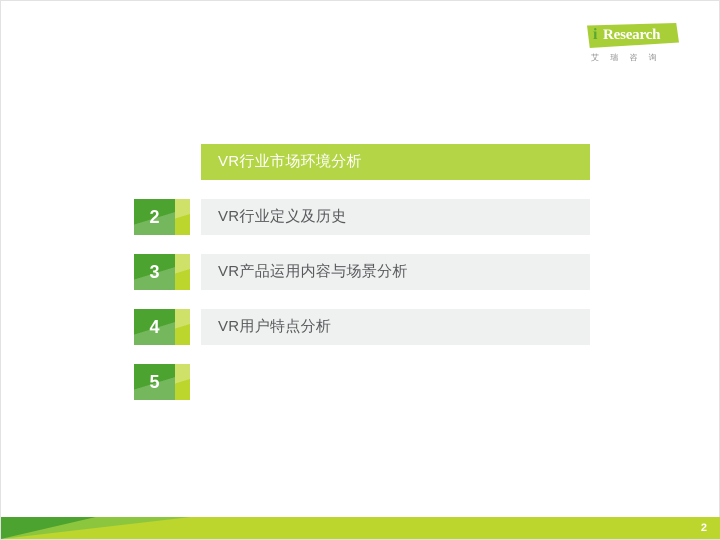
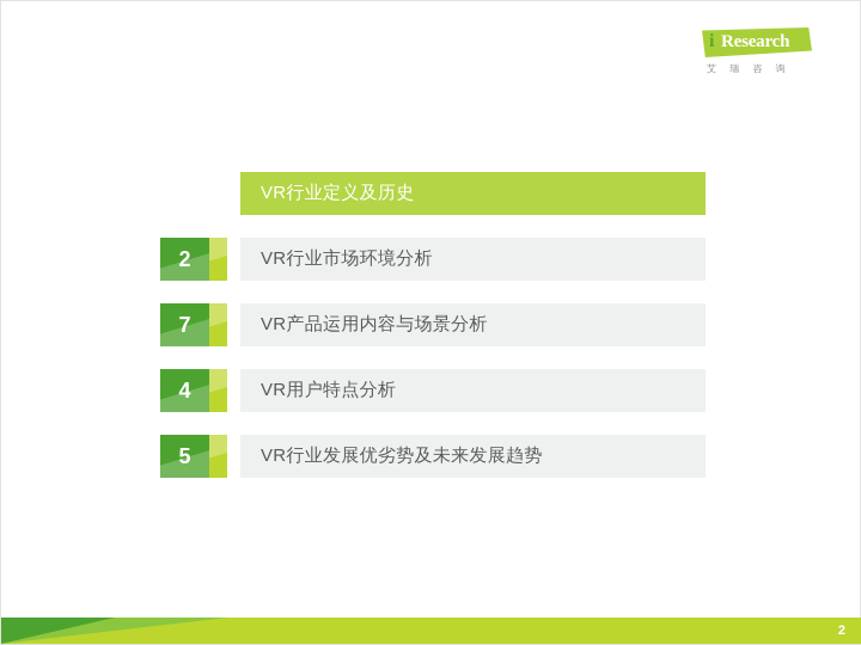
  i
  Research
  艾 瑞 咨 询
- VR行业市场环境分析
+ VR行业定义及历史
  2
- VR行业定义及历史
+ VR行业市场环境分析
- 3
+ 7
  VR产品运用内容与场景分析
  4
  VR用户特点分析
  5
+ VR行业发展优劣势及未来发展趋势
  2
